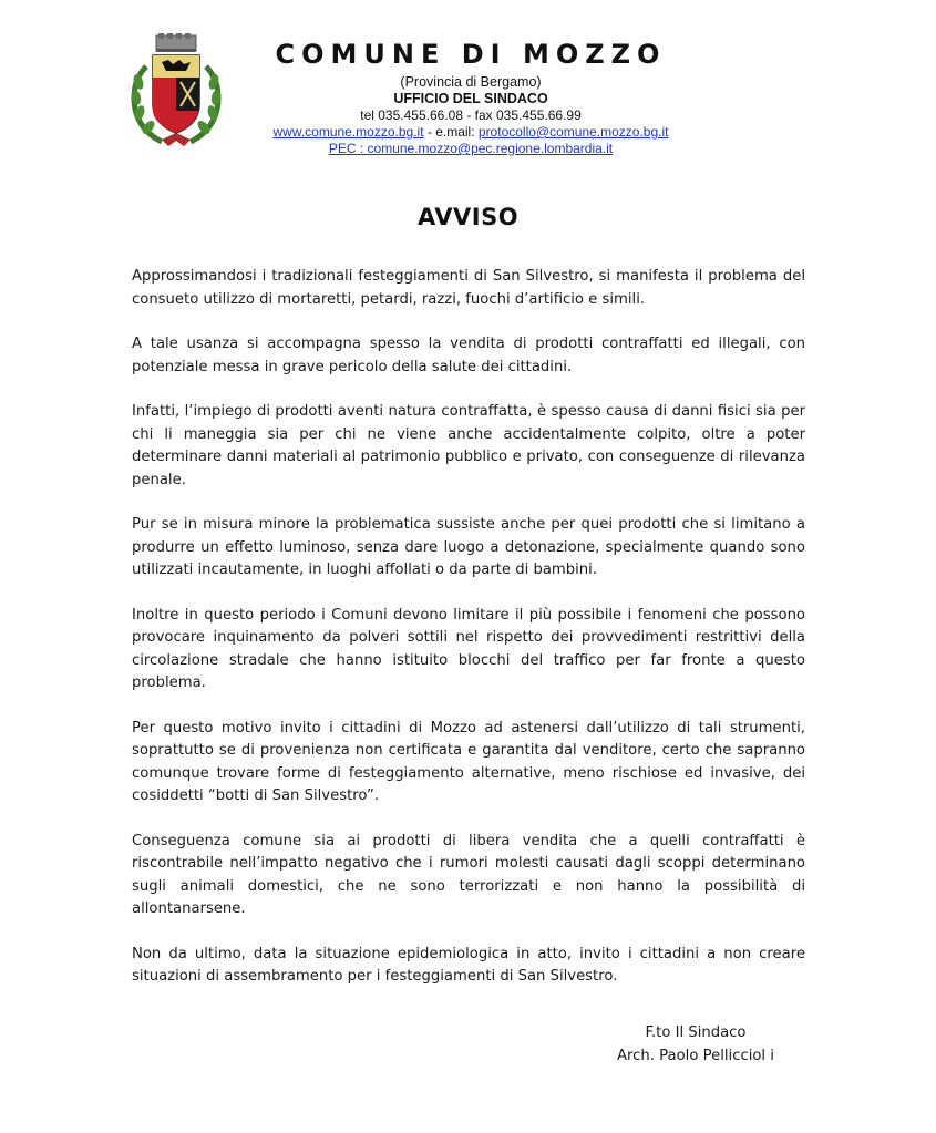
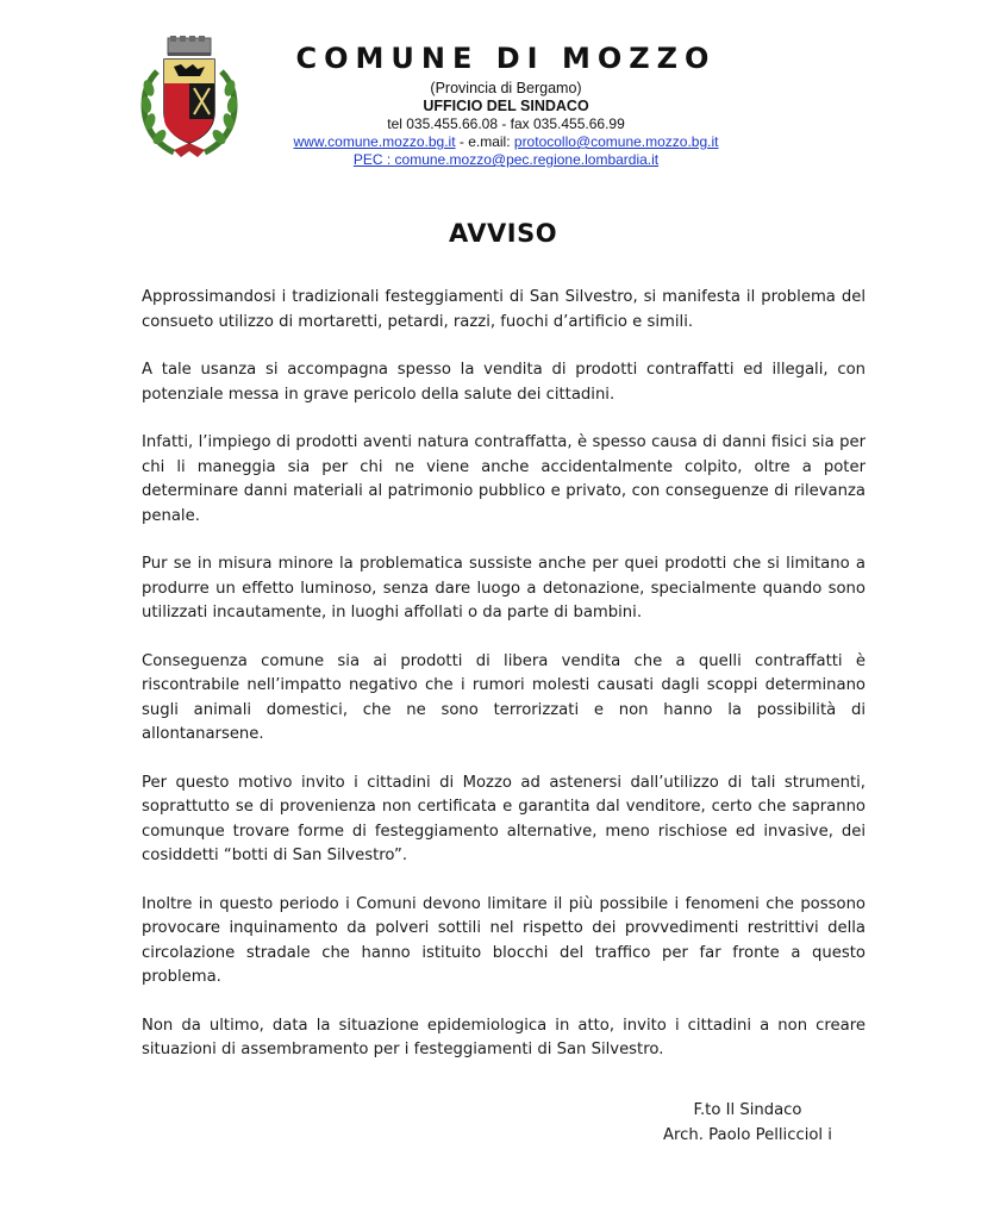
  COMUNE DI MOZZO
  (Provincia di Bergamo)
  UFFICIO DEL SINDACO
  tel 035.455.66.08 - fax 035.455.66.99
  www.comune.mozzo.bg.it - e.mail: protocollo@comune.mozzo.bg.it
  PEC : comune.mozzo@pec.regione.lombardia.it
  AVVISO
  Approssimandosi i tradizionali festeggiamenti di San Silvestro, si manifesta il problema del consueto utilizzo di mortaretti, petardi, razzi, fuochi d’artificio e simili.
  A tale usanza si accompagna spesso la vendita di prodotti contraffatti ed illegali, con potenziale messa in grave pericolo della salute dei cittadini.
  Infatti, l’impiego di prodotti aventi natura contraffatta, è spesso causa di danni fisici sia per chi li maneggia sia per chi ne viene anche accidentalmente colpito, oltre a poter determinare danni materiali al patrimonio pubblico e privato, con conseguenze di rilevanza penale.
  Pur se in misura minore la problematica sussiste anche per quei prodotti che si limitano a produrre un effetto luminoso, senza dare luogo a detonazione, specialmente quando sono utilizzati incautamente, in luoghi affollati o da parte di bambini.
- Inoltre in questo periodo i Comuni devono limitare il più possibile i fenomeni che possono provocare inquinamento da polveri sottili nel rispetto dei provvedimenti restrittivi della circolazione stradale che hanno istituito blocchi del traffico per far fronte a questo problema.
+ Conseguenza comune sia ai prodotti di libera vendita che a quelli contraffatti è riscontrabile nell’impatto negativo che i rumori molesti causati dagli scoppi determinano sugli animali domestici, che ne sono terrorizzati e non hanno la possibilità di allontanarsene.
  Per questo motivo invito i cittadini di Mozzo ad astenersi dall’utilizzo di tali strumenti, soprattutto se di provenienza non certificata e garantita dal venditore, certo che sapranno comunque trovare forme di festeggiamento alternative, meno rischiose ed invasive, dei cosiddetti “botti di San Silvestro”.
- Conseguenza comune sia ai prodotti di libera vendita che a quelli contraffatti è riscontrabile nell’impatto negativo che i rumori molesti causati dagli scoppi determinano sugli animali domestici, che ne sono terrorizzati e non hanno la possibilità di allontanarsene.
+ Inoltre in questo periodo i Comuni devono limitare il più possibile i fenomeni che possono provocare inquinamento da polveri sottili nel rispetto dei provvedimenti restrittivi della circolazione stradale che hanno istituito blocchi del traffico per far fronte a questo problema.
  Non da ultimo, data la situazione epidemiologica in atto, invito i cittadini a non creare situazioni di assembramento per i festeggiamenti di San Silvestro.
  F.to Il Sindaco
  Arch. Paolo Pellicciol i
